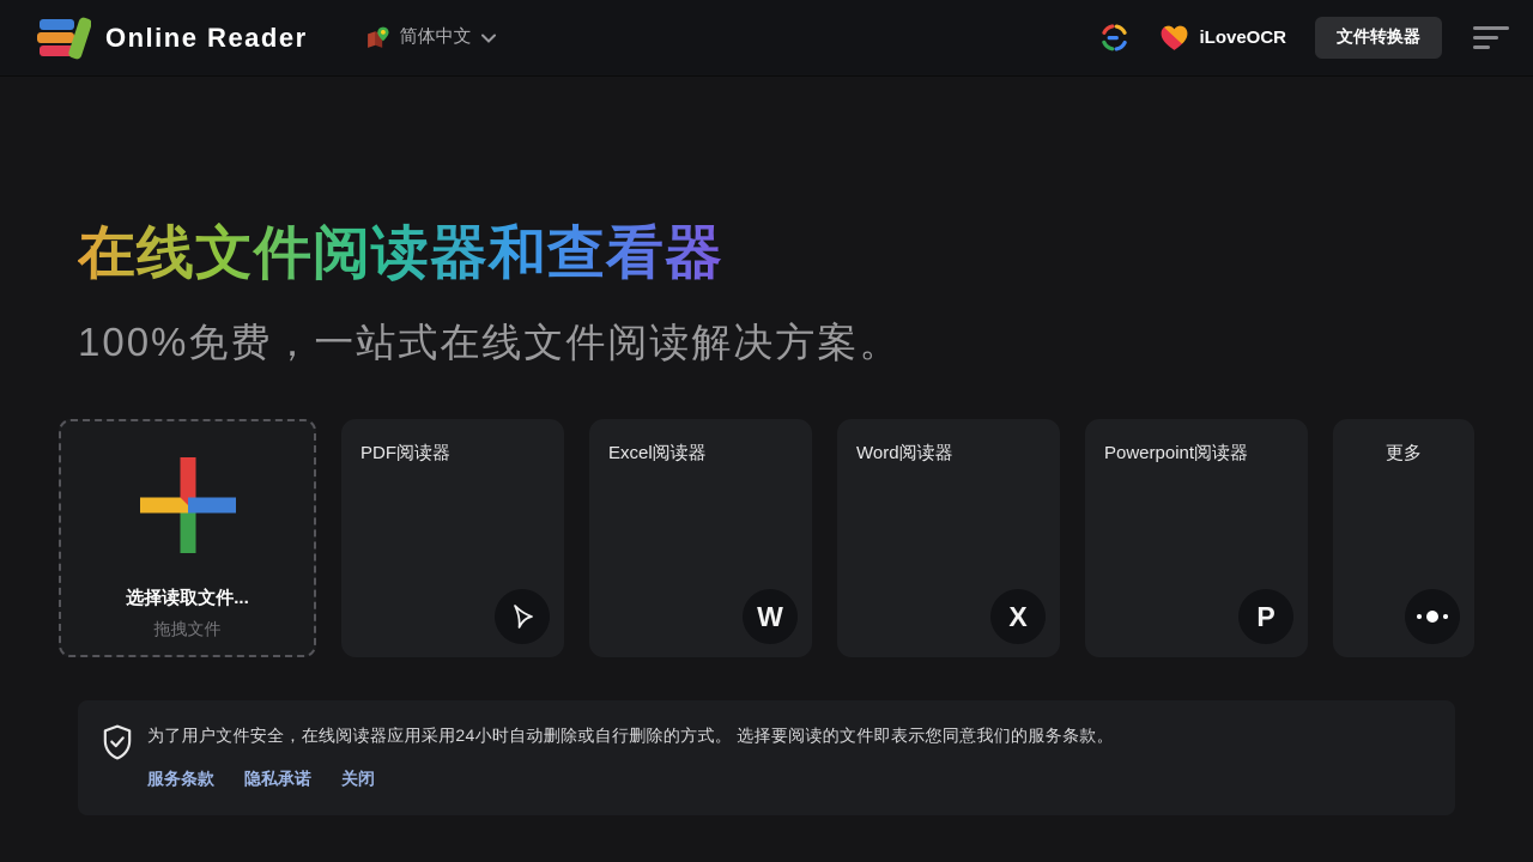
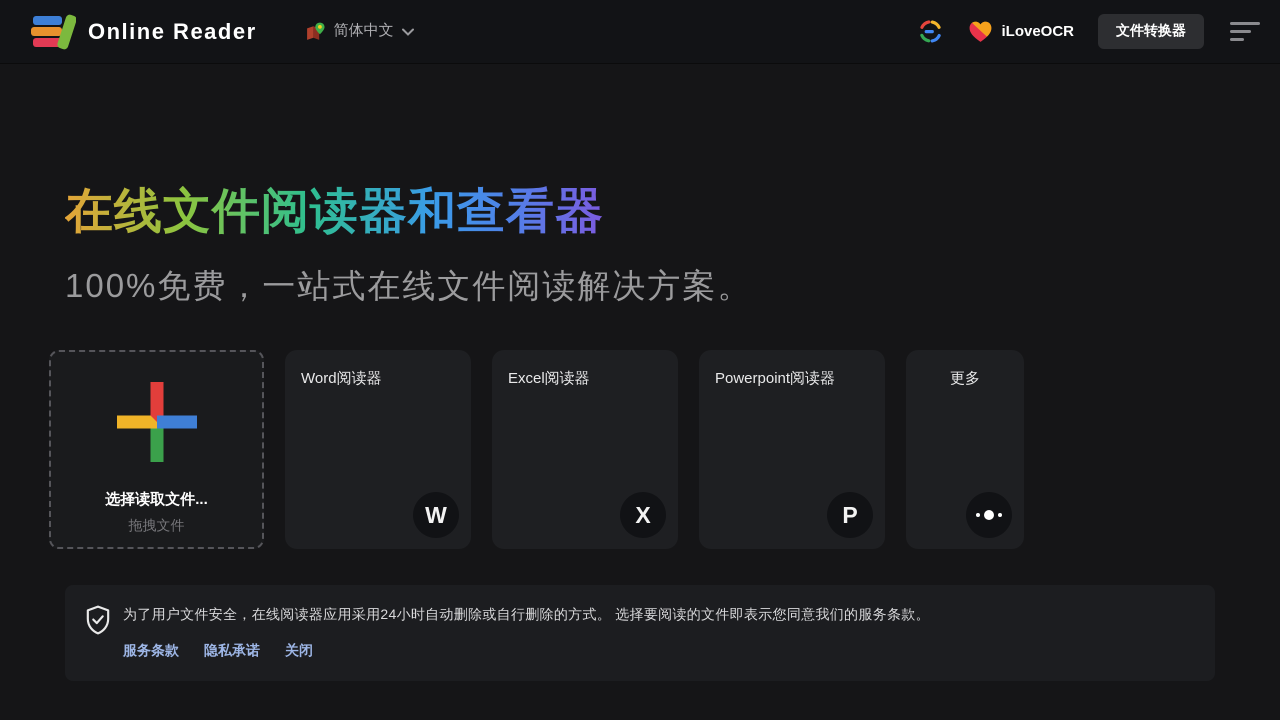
  Online Reader
  简体中文
  iLoveOCR
  文件转换器
  在线文件阅读器和查看器
  100%免费，一站式在线文件阅读解决方案。
  选择读取文件...
  拖拽文件
- PDF阅读器
- Excel阅读器
+ Word阅读器
  W
- Word阅读器
+ Excel阅读器
  X
  Powerpoint阅读器
  P
  更多
  为了用户文件安全，在线阅读器应用采用24小时自动删除或自行删除的方式。 选择要阅读的文件即表示您同意我们的服务条款。
  服务条款
  隐私承诺
  关闭
